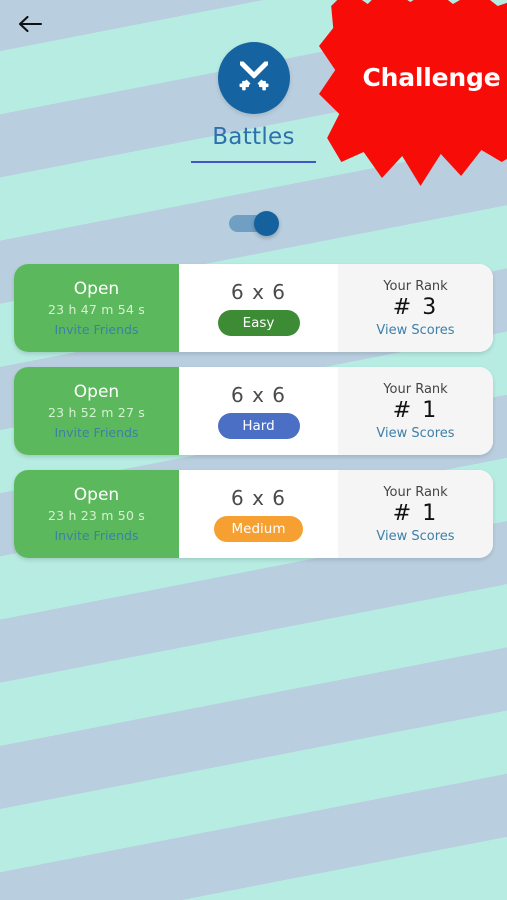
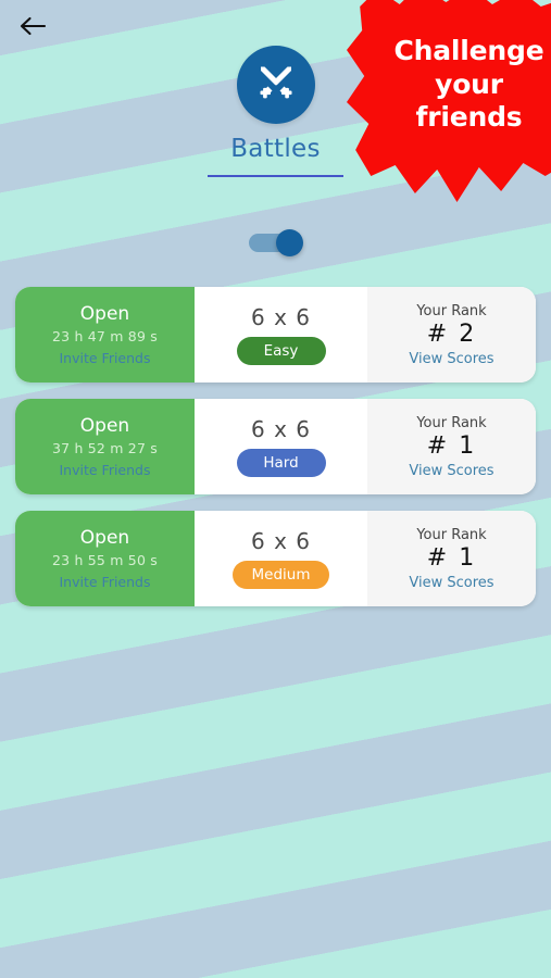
  Battles
  Challenge
+ your
+ friends
  Open
- 23 h 47 m 54 s
+ 23 h 47 m 89 s
  Invite Friends
  6 x 6
  Easy
  Your Rank
- # 3
+ # 2
  View Scores
  Open
- 23 h 52 m 27 s
+ 37 h 52 m 27 s
  Invite Friends
  6 x 6
  Hard
  Your Rank
  # 1
  View Scores
  Open
- 23 h 23 m 50 s
+ 23 h 55 m 50 s
  Invite Friends
  6 x 6
  Medium
  Your Rank
  # 1
  View Scores
